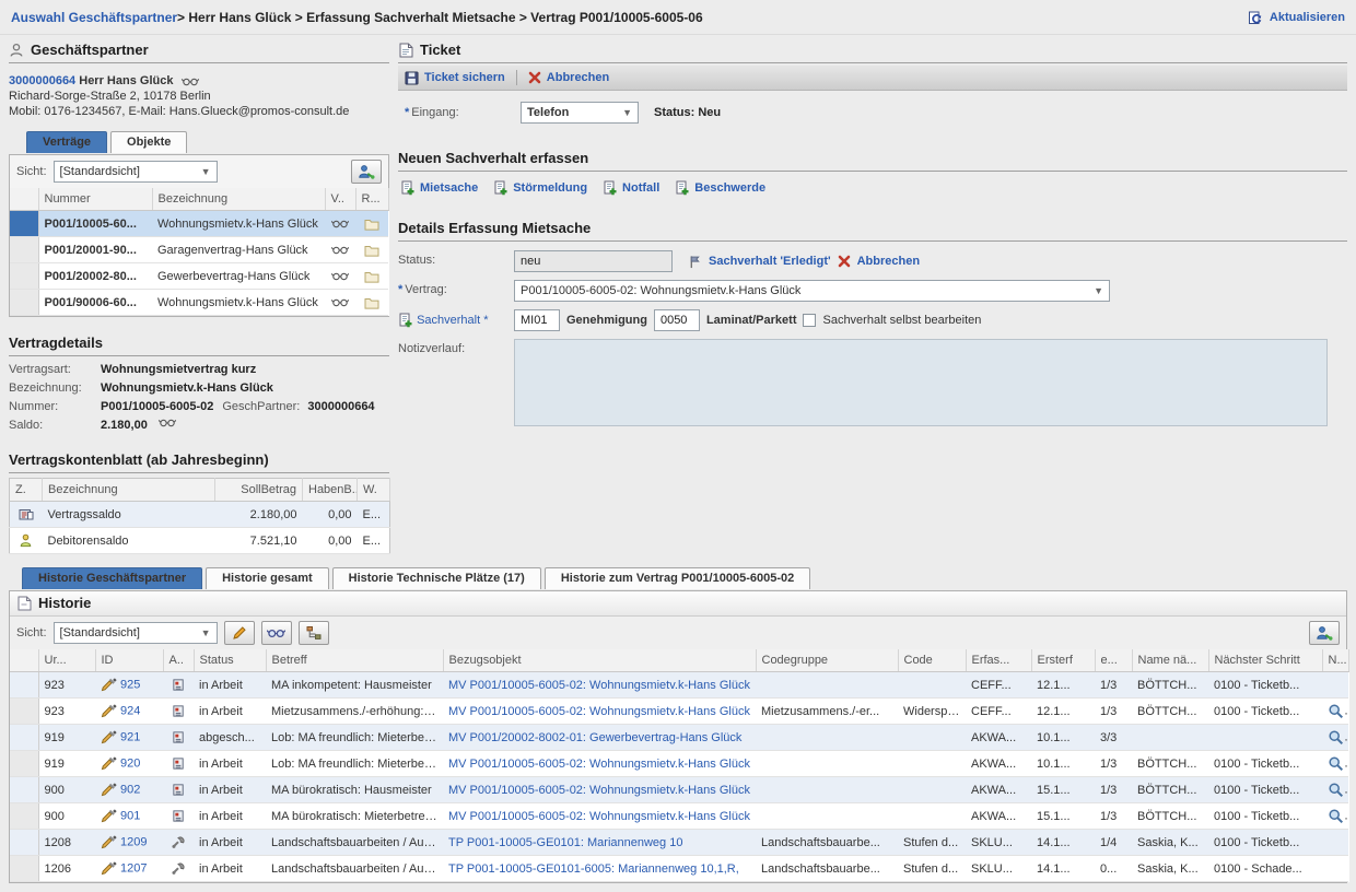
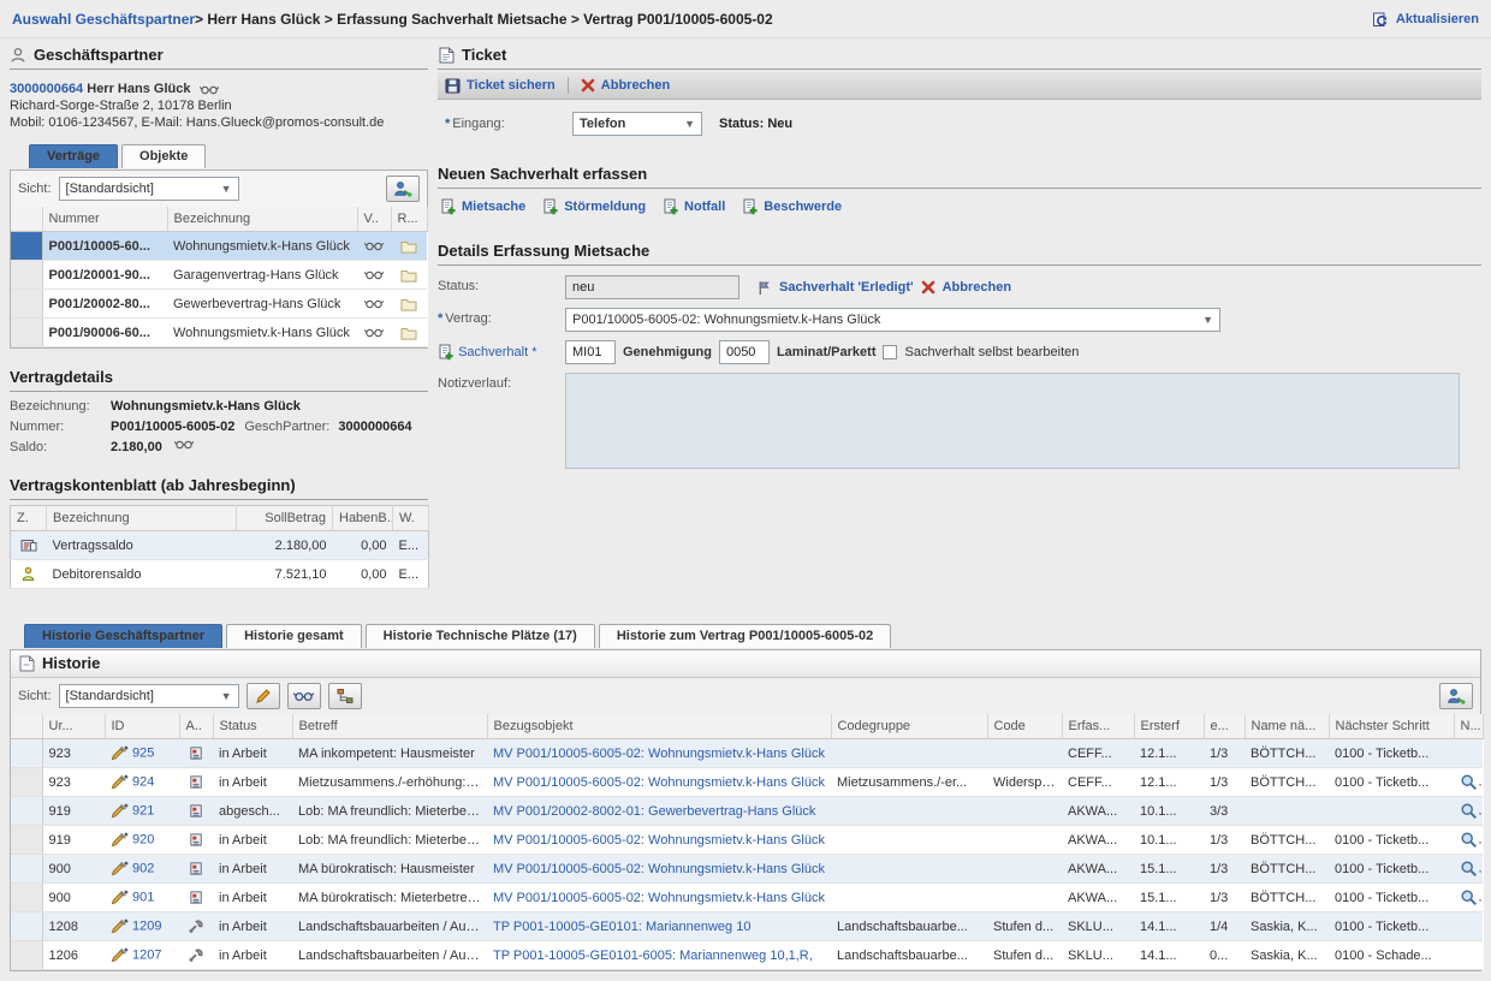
- Auswahl Geschäftspartner> Herr Hans Glück > Erfassung Sachverhalt Mietsache > Vertrag P001/10005-6005-06
+ Auswahl Geschäftspartner> Herr Hans Glück > Erfassung Sachverhalt Mietsache > Vertrag P001/10005-6005-02
  Aktualisieren
  Geschäftspartner
  3000000664 Herr Hans Glück
  Richard-Sorge-Straße 2, 10178 Berlin
- Mobil: 0176-1234567, E-Mail: Hans.Glueck@promos-consult.de
+ Mobil: 0106-1234567, E-Mail: Hans.Glueck@promos-consult.de
  Verträge Objekte
  Sicht:
  [Standardsicht]
  ▼
  	Nummer	Bezeichnung	V..	R...
  	P001/10005-60...	Wohnungsmietv.k-Hans Glück
  	P001/20001-90...	Garagenvertrag-Hans Glück
  	P001/20002-80...	Gewerbevertrag-Hans Glück
  	P001/90006-60...	Wohnungsmietv.k-Hans Glück
  Vertragdetails
- Vertragsart:
- Wohnungsmietvertrag kurz
  Bezeichnung:
  Wohnungsmietv.k-Hans Glück
  Nummer:
  P001/10005-6005-02
  GeschPartner:
  3000000664
  Saldo:
  2.180,00
  Vertragskontenblatt (ab Jahresbeginn)
  Z.	Bezeichnung	SollBetrag	HabenB.	W.
  	Vertragssaldo	2.180,00	0,00	E...
  	Debitorensaldo	7.521,10	0,00	E...
  Ticket
  Ticket sichern
  Abbrechen
  * Eingang:
  Telefon
  ▼
  Status: Neu
  Neuen Sachverhalt erfassen
  Mietsache
  Störmeldung
  Notfall
  Beschwerde
  Details Erfassung Mietsache
  Status:
  neu
  Sachverhalt 'Erledigt'
  Abbrechen
  * Vertrag:
  P001/10005-6005-02: Wohnungsmietv.k-Hans Glück
  ▼
  Sachverhalt *
  MI01
  Genehmigung
  0050
  Laminat/Parkett
  Sachverhalt selbst bearbeiten
  Notizverlauf:
  Historie Geschäftspartner Historie gesamt Historie Technische Plätze (17) Historie zum Vertrag P001/10005-6005-02
  Historie
  Sicht:
  [Standardsicht]
  ▼
  	Ur...	ID	A..	Status	Betreff	Bezugsobjekt	Codegruppe	Code	Erfas...	Ersterf	e...	Name nä...	Nächster Schritt	N...
  	923	925		in Arbeit	MA inkompetent: Hausmeister	MV P001/10005-6005-02: Wohnungsmietv.k-Hans Glück			CEFF...	12.1...	1/3	BÖTTCH...	0100 - Ticketb...
  	923	924		in Arbeit	Mietzusammens./-erhöhung: W..	MV P001/10005-6005-02: Wohnungsmietv.k-Hans Glück	Mietzusammens./-er...	Widerspr...	CEFF...	12.1...	1/3	BÖTTCH...	0100 - Ticketb...
  	919	921		abgesch...	Lob: MA freundlich: Mieterbetre.	MV P001/20002-8002-01: Gewerbevertrag-Hans Glück			AKWA...	10.1...	3/3
  	919	920		in Arbeit	Lob: MA freundlich: Mieterbetre.	MV P001/10005-6005-02: Wohnungsmietv.k-Hans Glück			AKWA...	10.1...	1/3	BÖTTCH...	0100 - Ticketb...
  	900	902		in Arbeit	MA bürokratisch: Hausmeister	MV P001/10005-6005-02: Wohnungsmietv.k-Hans Glück			AKWA...	15.1...	1/3	BÖTTCH...	0100 - Ticketb...
  	900	901		in Arbeit	MA bürokratisch: Mieterbetreue.	MV P001/10005-6005-02: Wohnungsmietv.k-Hans Glück			AKWA...	15.1...	1/3	BÖTTCH...	0100 - Ticketb...
  	1208	1209		in Arbeit	Landschaftsbauarbeiten / Auße..	TP P001-10005-GE0101: Mariannenweg 10	Landschaftsbauarbe...	Stufen d...	SKLU...	14.1...	1/4	Saskia, K...	0100 - Ticketb...
  	1206	1207		in Arbeit	Landschaftsbauarbeiten / Auße..	TP P001-10005-GE0101-6005: Mariannenweg 10,1,R,	Landschaftsbauarbe...	Stufen d...	SKLU...	14.1...	0...	Saskia, K...	0100 - Schade...
